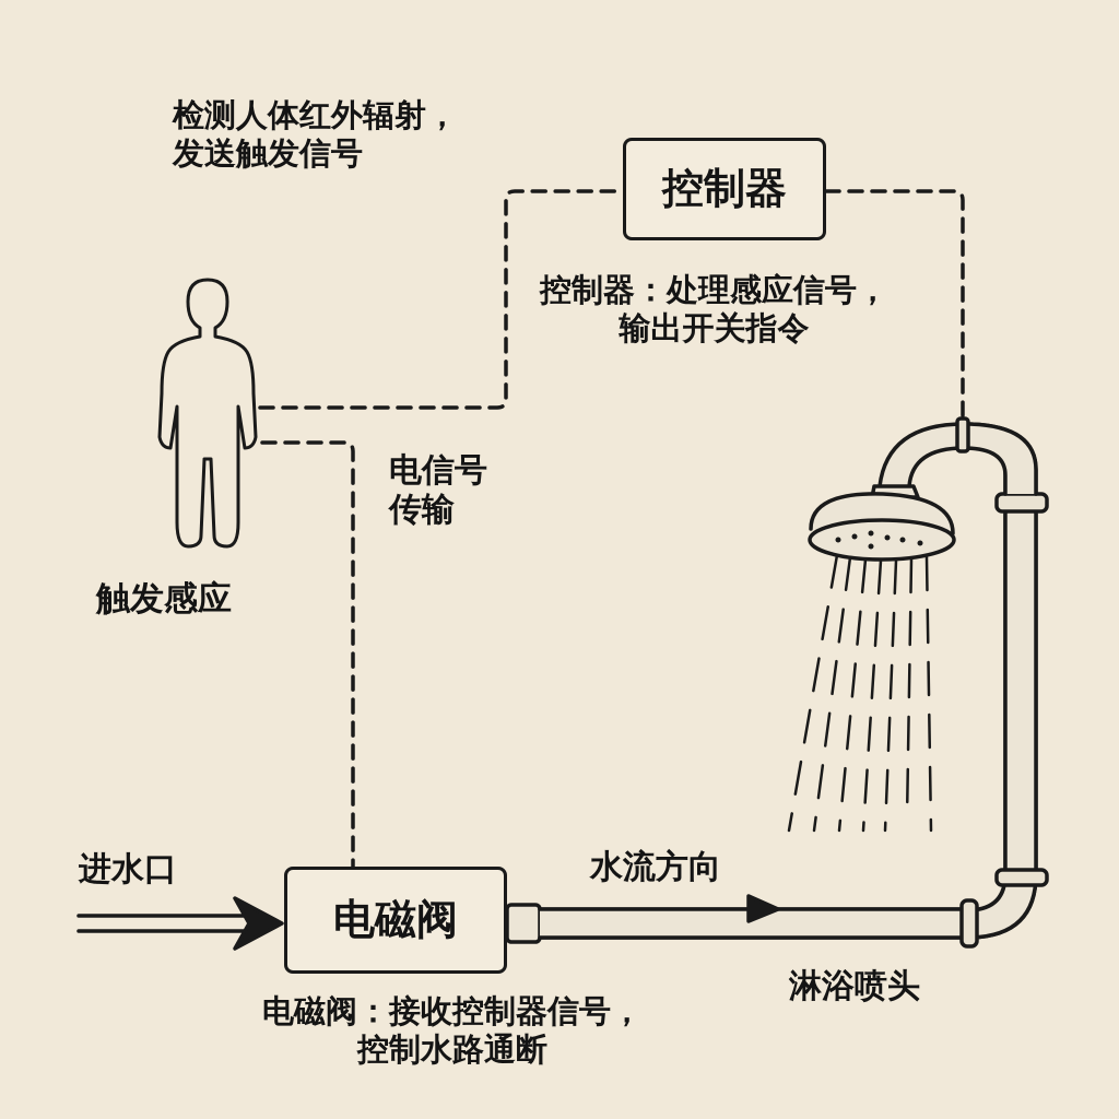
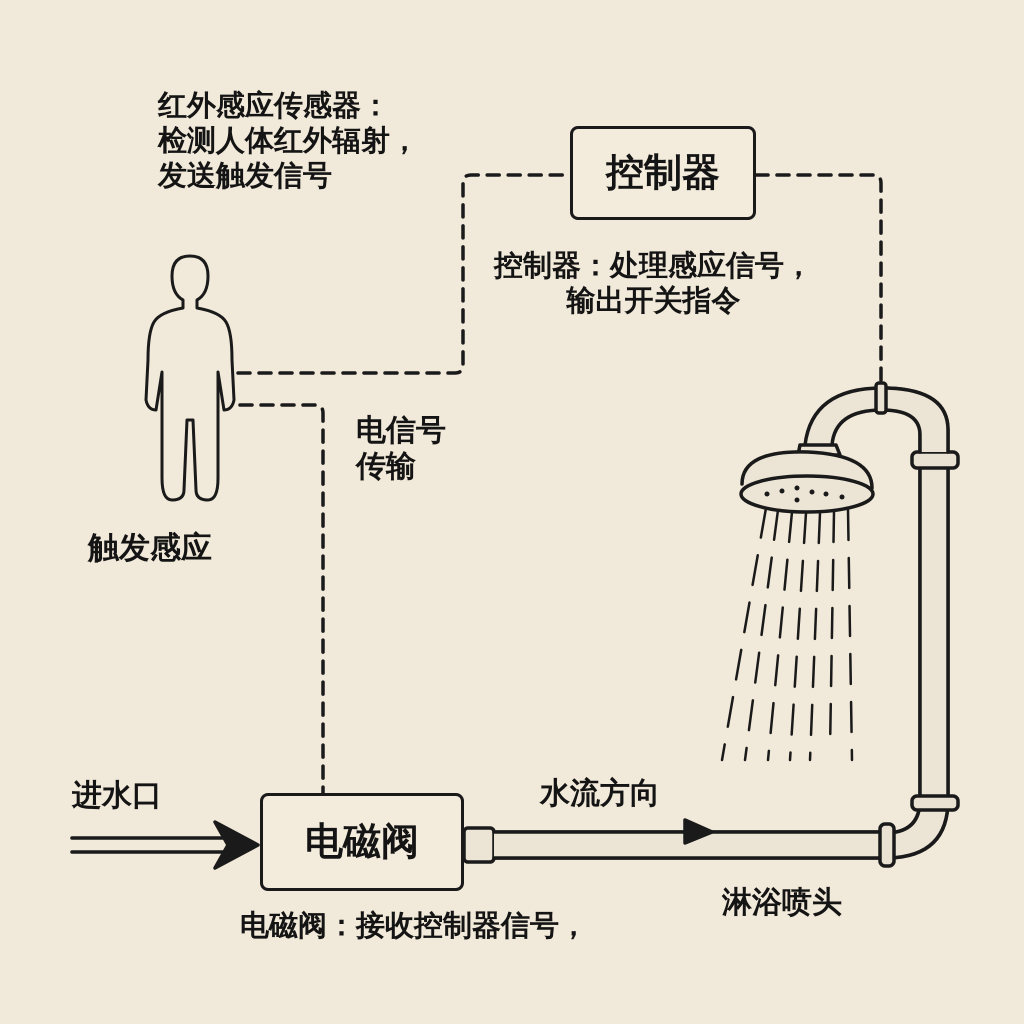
  控制器
  电磁阀
+ 红外感应传感器：
  检测人体红外辐射，
  发送触发信号
  控制器：处理感应信号，
  输出开关指令
  电信号
  传输
  触发感应
  进水口
  水流方向
  淋浴喷头
  电磁阀：接收控制器信号，
- 控制水路通断
